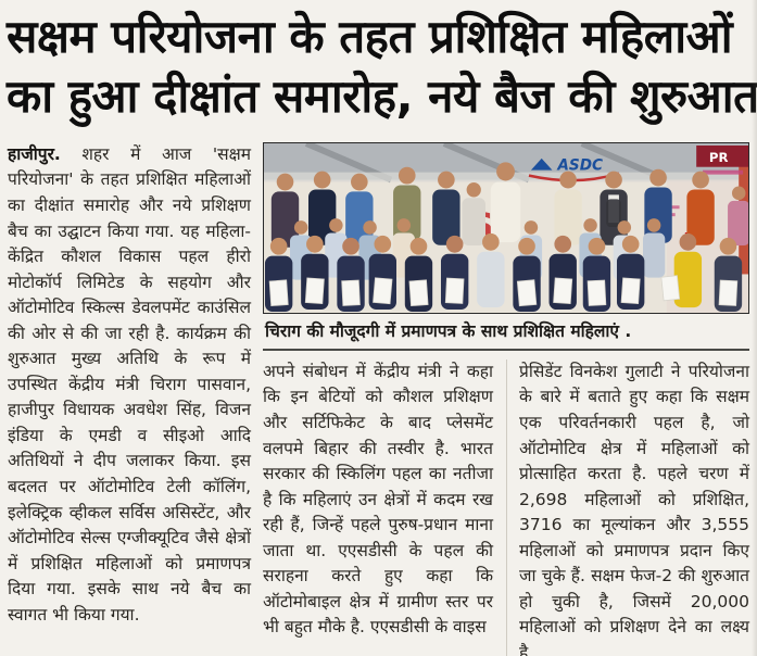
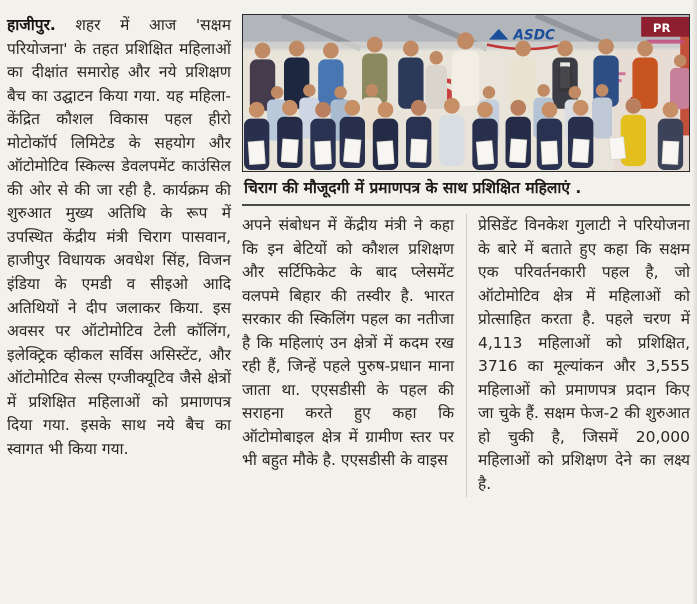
- सक्षम परियोजना के तहत प्रशिक्षित महिलाओं
- का हुआ दीक्षांत समारोह, नये बैज की शुरुआत
- हाजीपुर. शहर में आज 'सक्षम परियोजना' के तहत प्रशिक्षित महिलाओं का दीक्षांत समारोह और नये प्रशिक्षण बैच का उद्घाटन किया गया. यह महिला-केंद्रित कौशल विकास पहल हीरो मोटोकॉर्प लिमिटेड के सहयोग और ऑटोमोटिव स्किल्स डेवलपमेंट काउंसिल की ओर से की जा रही है. कार्यक्रम की शुरुआत मुख्य अतिथि के रूप में उपस्थित केंद्रीय मंत्री चिराग पासवान, हाजीपुर विधायक अवधेश सिंह, विजन इंडिया के एमडी व सीइओ आदि अतिथियों ने दीप जलाकर किया. इस बदलत पर ऑटोमोटिव टेली कॉलिंग, इलेक्ट्रिक व्हीकल सर्विस असिस्टेंट, और ऑटोमोटिव सेल्स एग्जीक्यूटिव जैसे क्षेत्रों में प्रशिक्षित महिलाओं को प्रमाणपत्र दिया गया. इसके साथ नये बैच का स्वागत भी किया गया.
+ हाजीपुर. शहर में आज 'सक्षम परियोजना' के तहत प्रशिक्षित महिलाओं का दीक्षांत समारोह और नये प्रशिक्षण बैच का उद्घाटन किया गया. यह महिला-केंद्रित कौशल विकास पहल हीरो मोटोकॉर्प लिमिटेड के सहयोग और ऑटोमोटिव स्किल्स डेवलपमेंट काउंसिल की ओर से की जा रही है. कार्यक्रम की शुरुआत मुख्य अतिथि के रूप में उपस्थित केंद्रीय मंत्री चिराग पासवान, हाजीपुर विधायक अवधेश सिंह, विजन इंडिया के एमडी व सीइओ आदि अतिथियों ने दीप जलाकर किया. इस अवसर पर ऑटोमोटिव टेली कॉलिंग, इलेक्ट्रिक व्हीकल सर्विस असिस्टेंट, और ऑटोमोटिव सेल्स एग्जीक्यूटिव जैसे क्षेत्रों में प्रशिक्षित महिलाओं को प्रमाणपत्र दिया गया. इसके साथ नये बैच का स्वागत भी किया गया.
  ASDC
  PR
  चिराग की मौजूदगी में प्रमाणपत्र के साथ प्रशिक्षित महिलाएं .
  अपने संबोधन में केंद्रीय मंत्री ने कहा कि इन बेटियों को कौशल प्रशिक्षण और सर्टिफिकेट के बाद प्लेसमेंट वलपमे बिहार की तस्वीर है. भारत सरकार की स्किलिंग पहल का नतीजा है कि महिलाएं उन क्षेत्रों में कदम रख रही हैं, जिन्हें पहले पुरुष-प्रधान माना जाता था. एएसडीसी के पहल की सराहना करते हुए कहा कि ऑटोमोबाइल क्षेत्र में ग्रामीण स्तर पर भी बहुत मौके है. एएसडीसी के वाइस
- प्रेसिडेंट विनकेश गुलाटी ने परियोजना के बारे में बताते हुए कहा कि सक्षम एक परिवर्तनकारी पहल है, जो ऑटोमोटिव क्षेत्र में महिलाओं को प्रोत्साहित करता है. पहले चरण में 2,698 महिलाओं को प्रशिक्षित, 3716 का मूल्यांकन और 3,555 महिलाओं को प्रमाणपत्र प्रदान किए जा चुके हैं. सक्षम फेज-2 की शुरुआत हो चुकी है, जिसमें 20,000 महिलाओं को प्रशिक्षण देने का लक्ष्य है.
+ प्रेसिडेंट विनकेश गुलाटी ने परियोजना के बारे में बताते हुए कहा कि सक्षम एक परिवर्तनकारी पहल है, जो ऑटोमोटिव क्षेत्र में महिलाओं को प्रोत्साहित करता है. पहले चरण में 4,113 महिलाओं को प्रशिक्षित, 3716 का मूल्यांकन और 3,555 महिलाओं को प्रमाणपत्र प्रदान किए जा चुके हैं. सक्षम फेज-2 की शुरुआत हो चुकी है, जिसमें 20,000 महिलाओं को प्रशिक्षण देने का लक्ष्य है.
